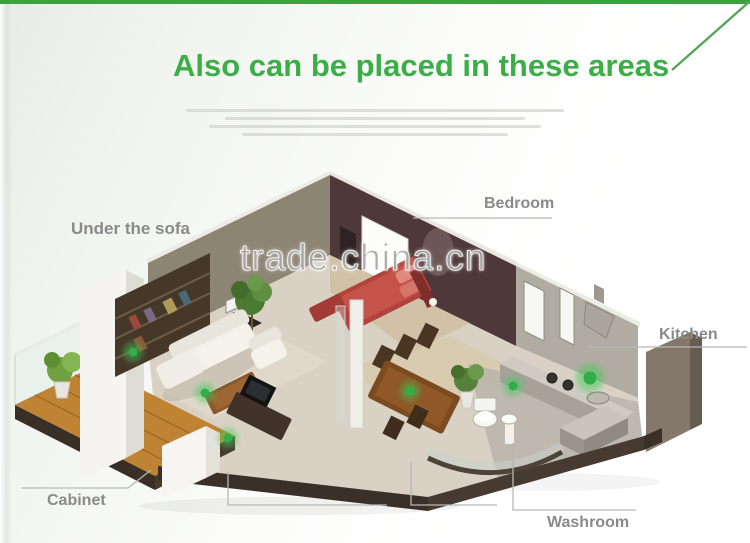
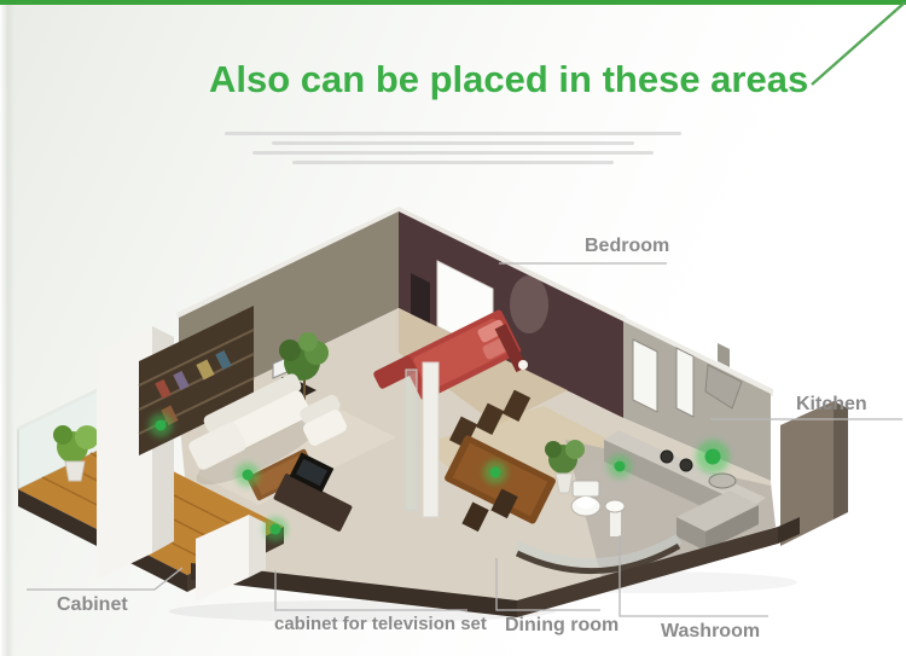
  Also can be placed in these ar
- trade.china.cn
- Under the sofa
  Bedroom
  Kitchen
  Cabinet
+ cabinet for television set
+ Dining room
  Washroom
